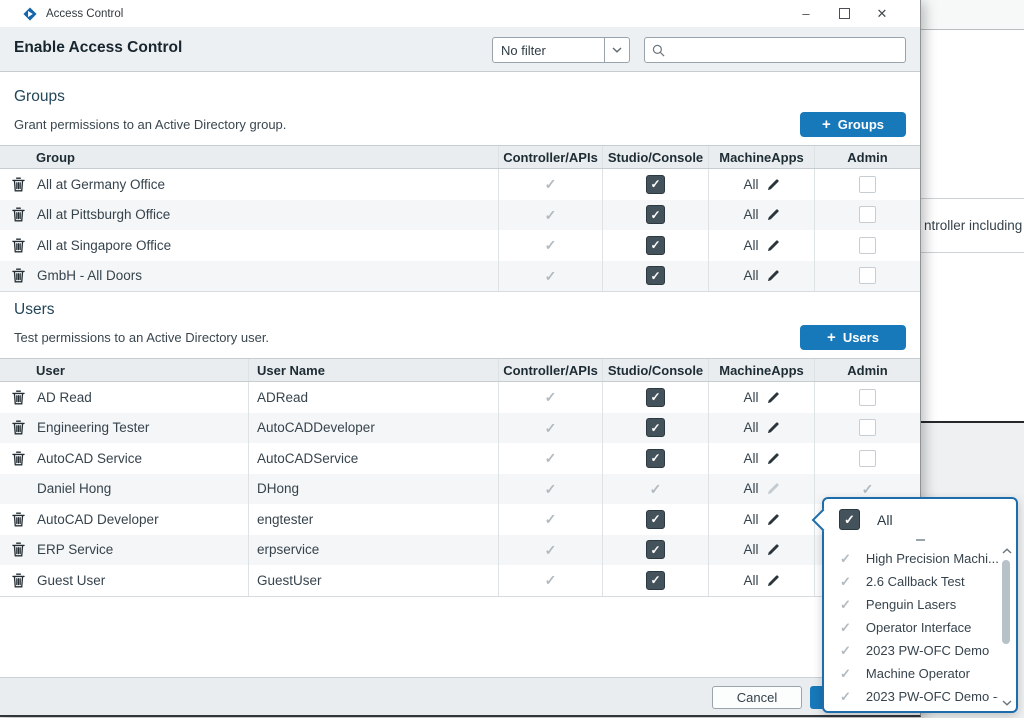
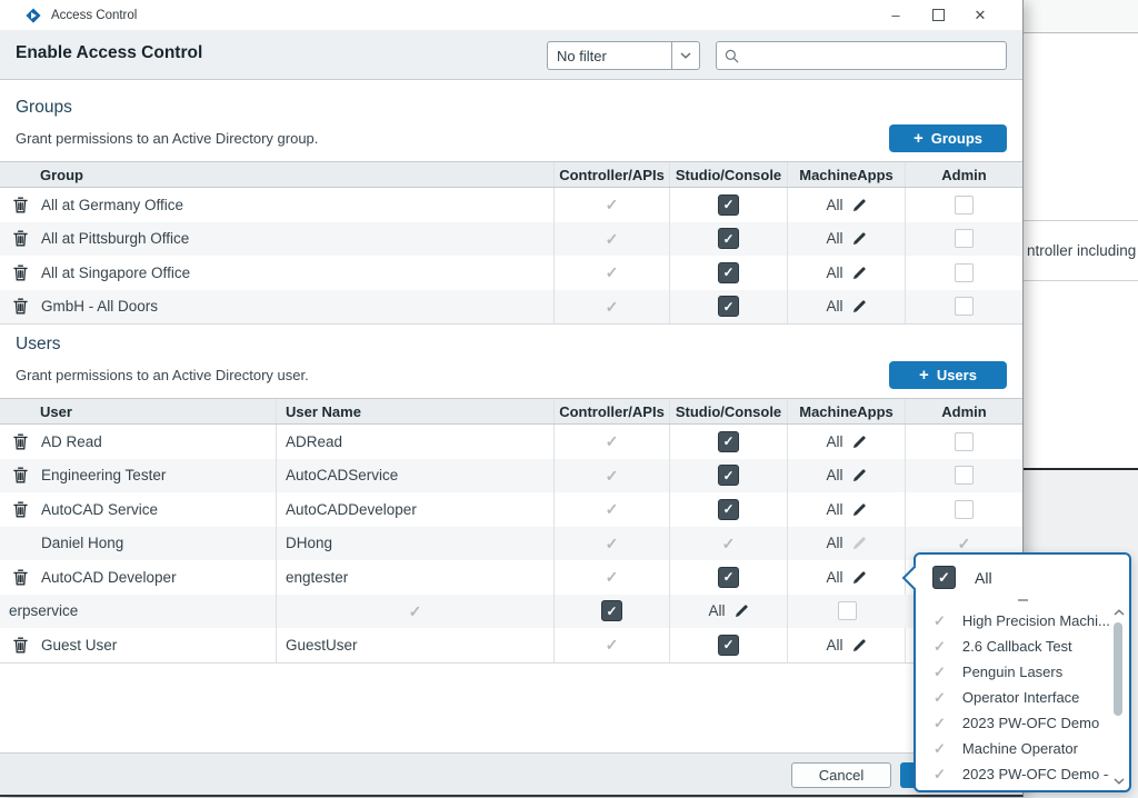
  ntroller including
  Access Control
  –
  ✕
  Enable Access Control
  No filter
  Groups
  Grant permissions to an Active Directory group.
  +
  Groups
  Group
  Controller/APIs
  Studio/Console
  MachineApps
  Admin
  All at Germany Office
  All
  All at Pittsburgh Office
  All
  All at Singapore Office
  All
  GmbH - All Doors
  All
  Users
- Test permissions to an Active Directory user.
+ Grant permissions to an Active Directory user.
  +
  Users
  User
  User Name
  Controller/APIs
  Studio/Console
  MachineApps
  Admin
  AD Read
  ADRead
  All
  Engineering Tester
- AutoCADDeveloper
+ AutoCADService
  All
  AutoCAD Service
- AutoCADService
+ AutoCADDeveloper
  All
  Daniel Hong
  DHong
  All
  AutoCAD Developer
  engtester
  All
- ERP Service
  erpservice
  All
  Guest User
  GuestUser
  All
  Cancel
  All
  High Precision Machi...
  2.6 Callback Test
  Penguin Lasers
  Operator Interface
  2023 PW-OFC Demo
  Machine Operator
  2023 PW-OFC Demo -
